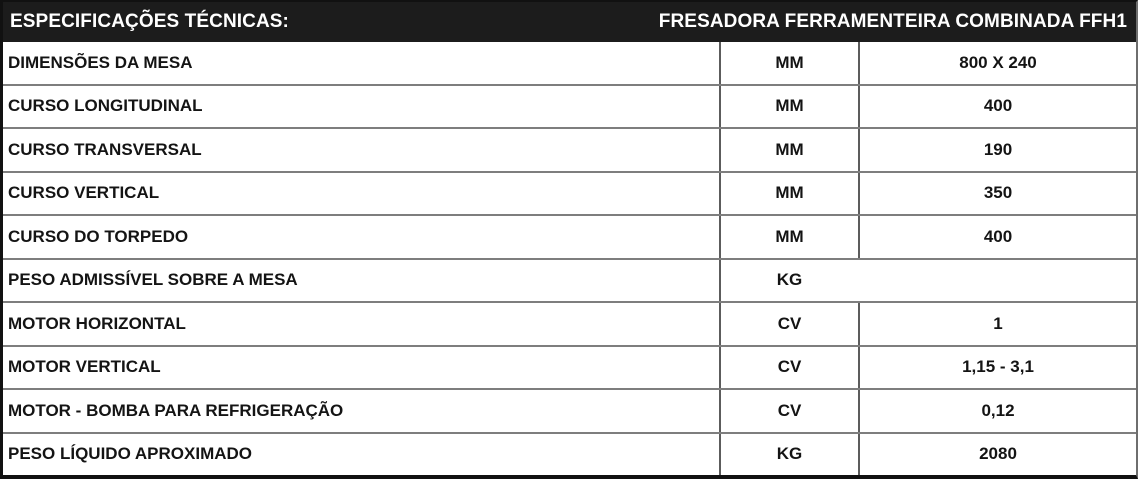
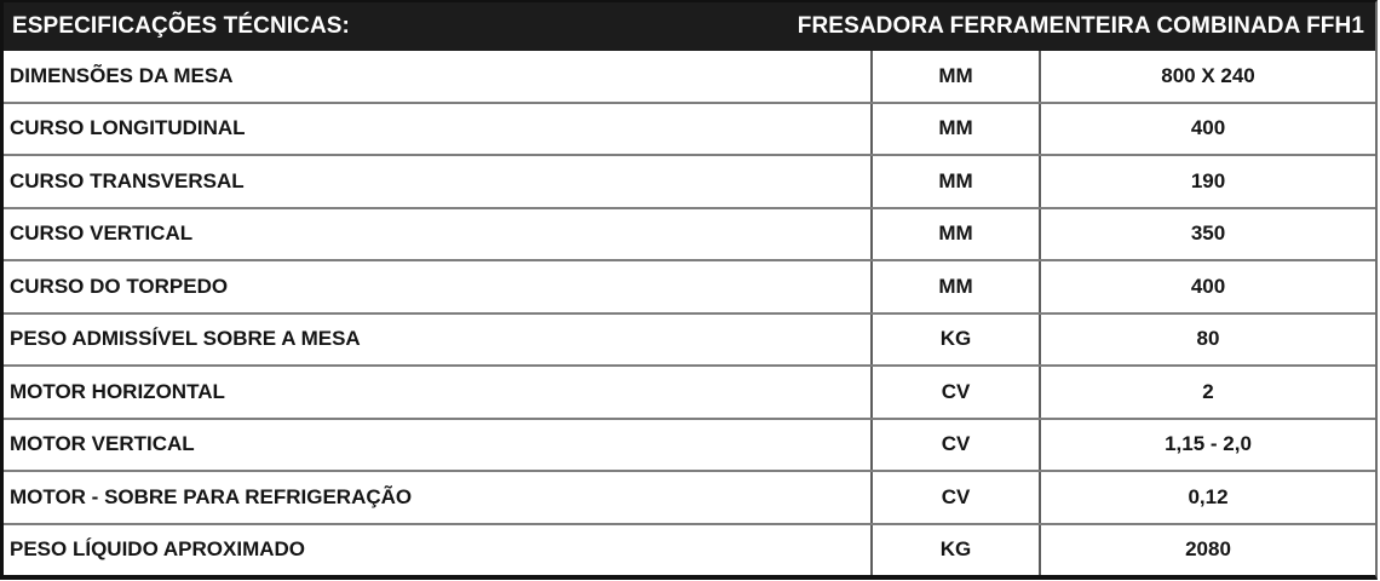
  ESPECIFICAÇÕES TÉCNICAS:
  FRESADORA FERRAMENTEIRA COMBINADA FFH1
  DIMENSÕES DA MESA
  MM
  800 X 240
  CURSO LONGITUDINAL
  MM
  400
  CURSO TRANSVERSAL
  MM
  190
  CURSO VERTICAL
  MM
  350
  CURSO DO TORPEDO
  MM
  400
  PESO ADMISSÍVEL SOBRE A MESA
  KG
+ 80
  MOTOR HORIZONTAL
  CV
- 1
+ 2
  MOTOR VERTICAL
  CV
- 1,15 - 3,1
+ 1,15 - 2,0
- MOTOR - BOMBA PARA REFRIGERAÇÃO
+ MOTOR - SOBRE PARA REFRIGERAÇÃO
  CV
  0,12
  PESO LÍQUIDO APROXIMADO
  KG
  2080
